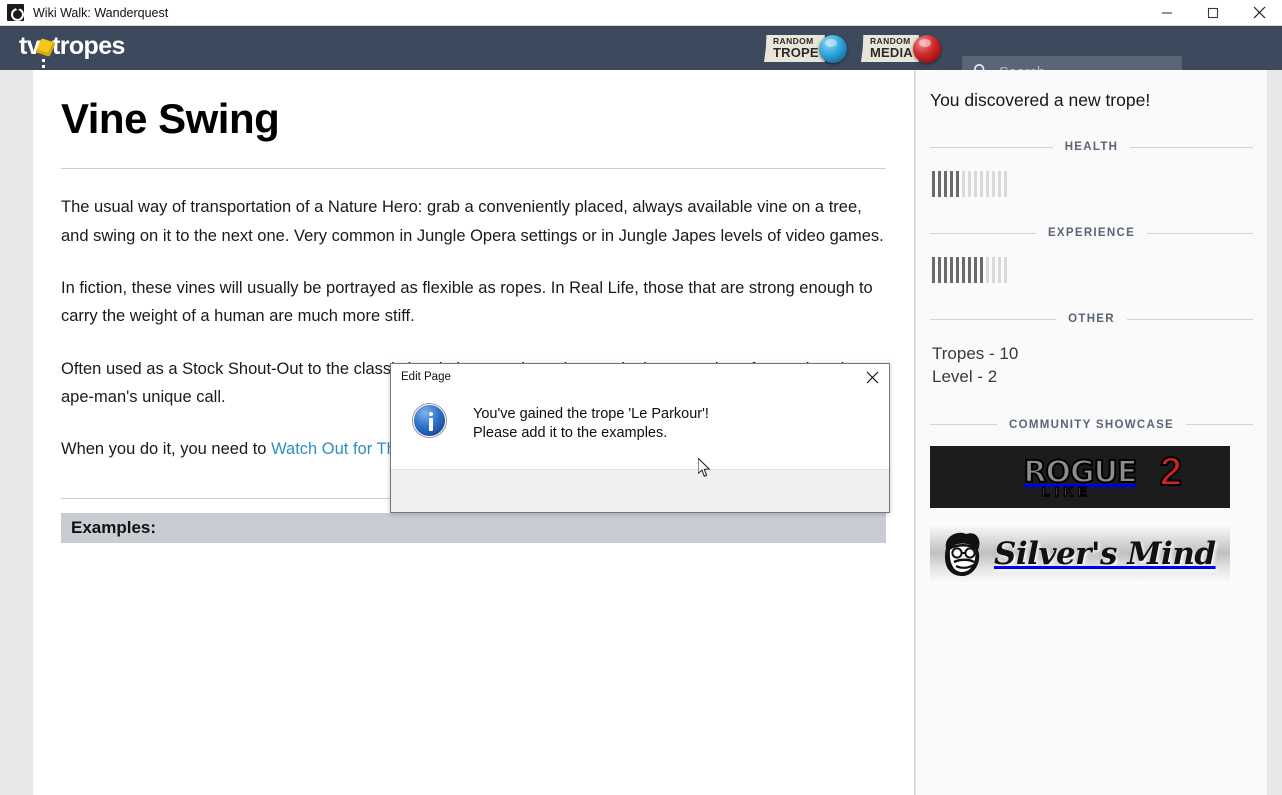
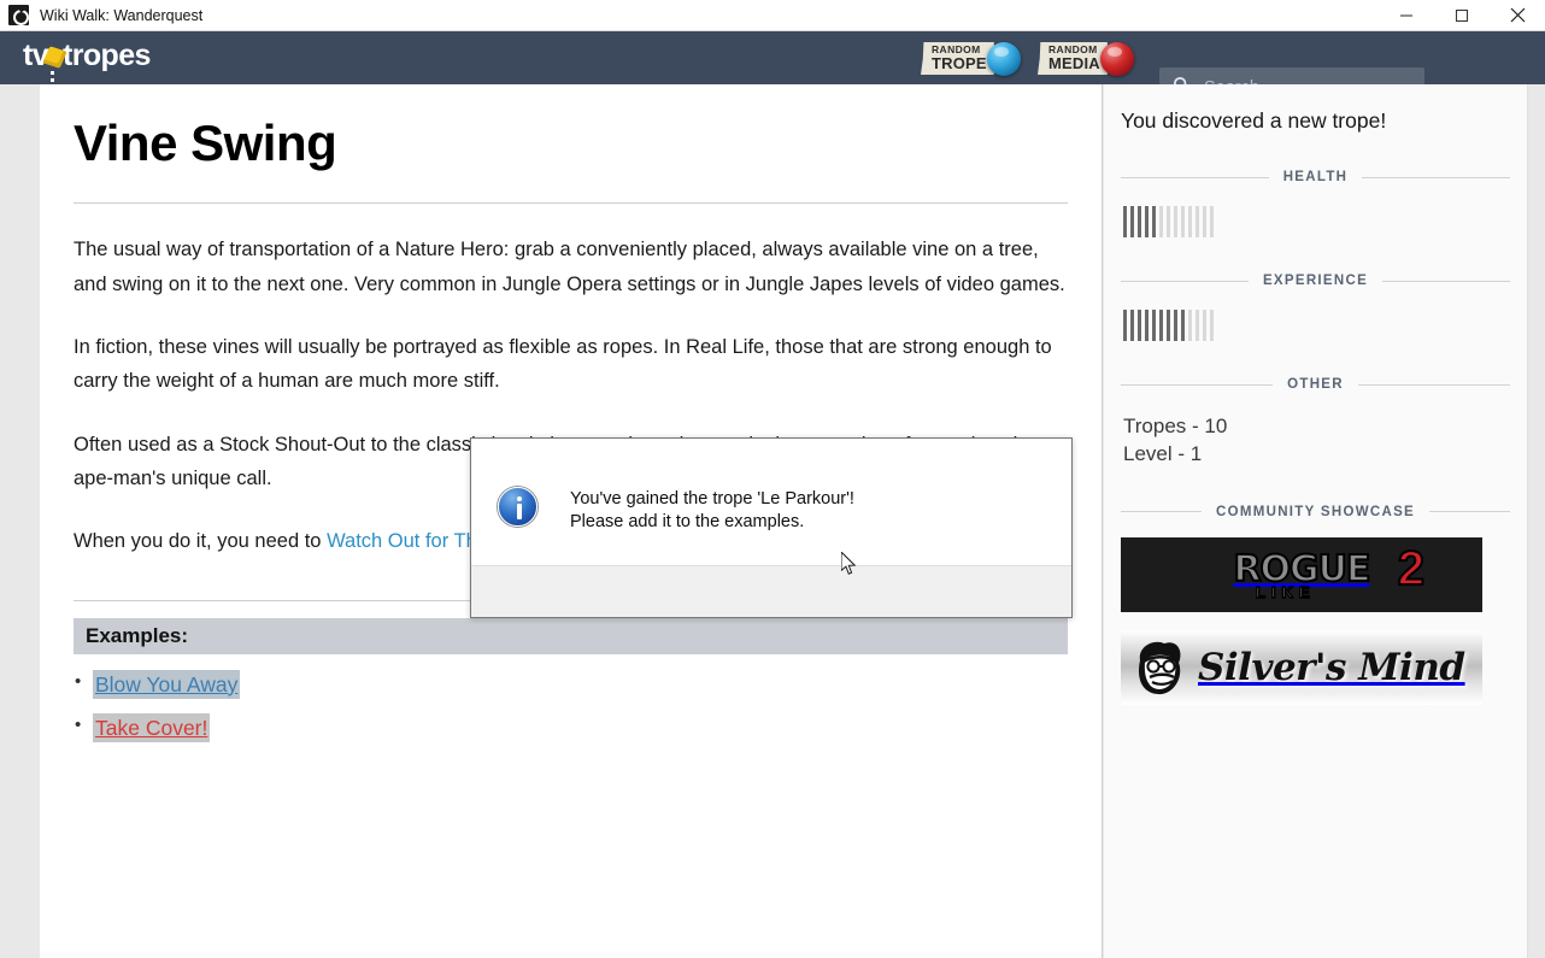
  Wiki Walk: Wanderquest
  tv tropes
  RANDOM
  TROPE
  RANDOM
  MEDIA
  Vine Swing
  The usual way of transportation of a Nature Hero: grab a conveniently placed, always available vine on a tree, and swing on it to the next one. Very common in Jungle Opera settings or in Jungle Japes levels of video games.
  In fiction, these vines will usually be portrayed as flexible as ropes. In Real Life, those that are strong enough to carry the weight of a human are much more stiff.
  When you do it, you need to Watch Out for T
  Examples:
+ Blow You Away
+ Take Cover!
  You discovered a new trope!
  HEALTH
  EXPERIENCE
  OTHER
  Tropes - 10
- Level - 2
+ Level - 1
  COMMUNITY SHOWCASE
  ROGUE
  LIKE
  2
  Silver's Mind
- Edit Page
  You've gained the trope 'Le Parkour'!
  Please add it to the examples.
